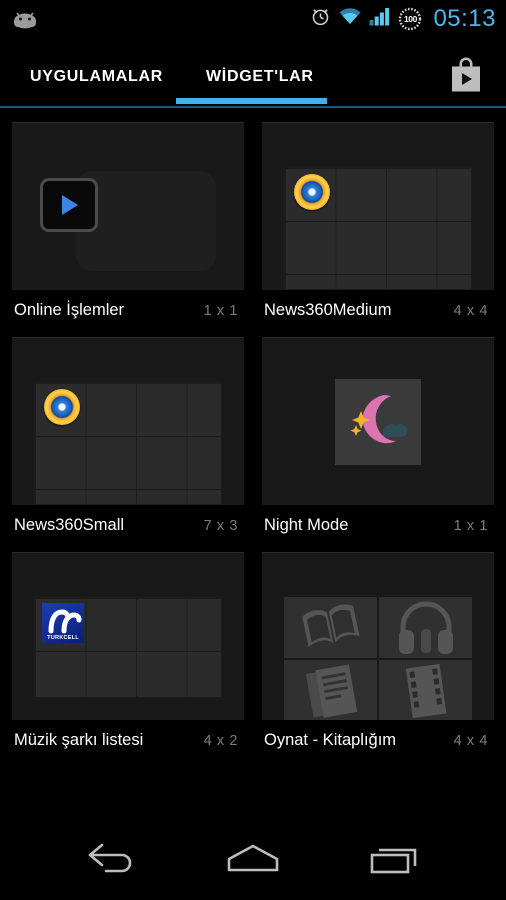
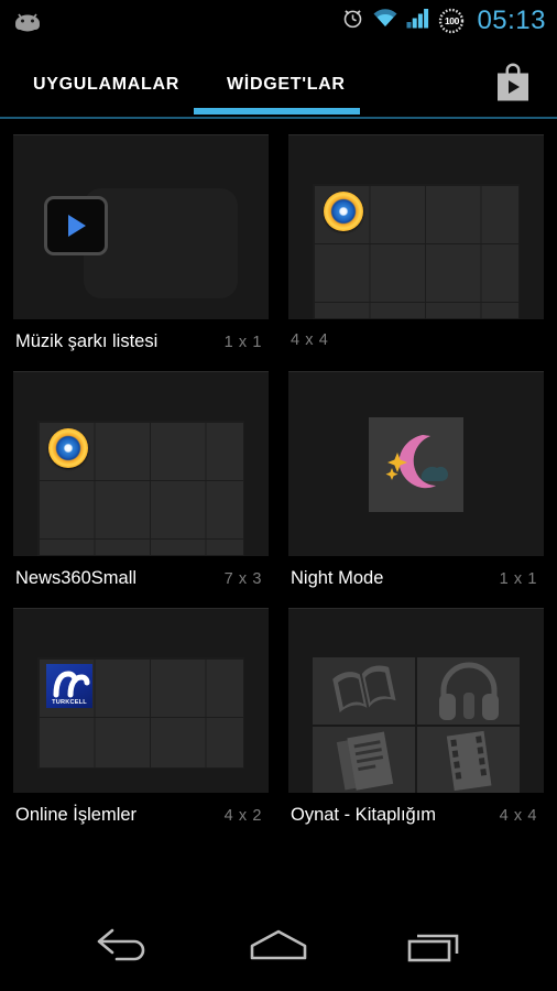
  100
  05:13
  UYGULAMALAR
  WİDGET'LAR
- Online İşlemler
+ Müzik şarkı listesi
  1 x 1
- News360Medium
  4 x 4
  News360Small
  7 x 3
  Night Mode
  1 x 1
- Müzik şarkı listesi
+ Online İşlemler
  4 x 2
  Oynat - Kitaplığım
  4 x 4
